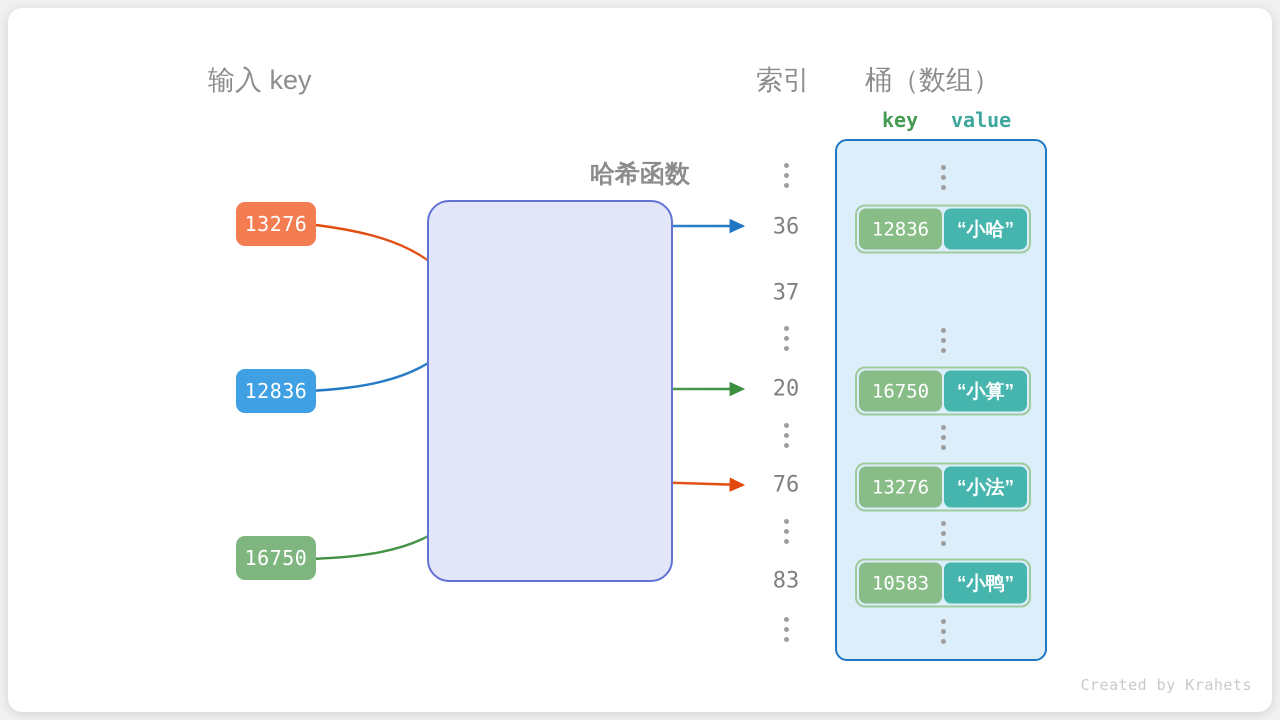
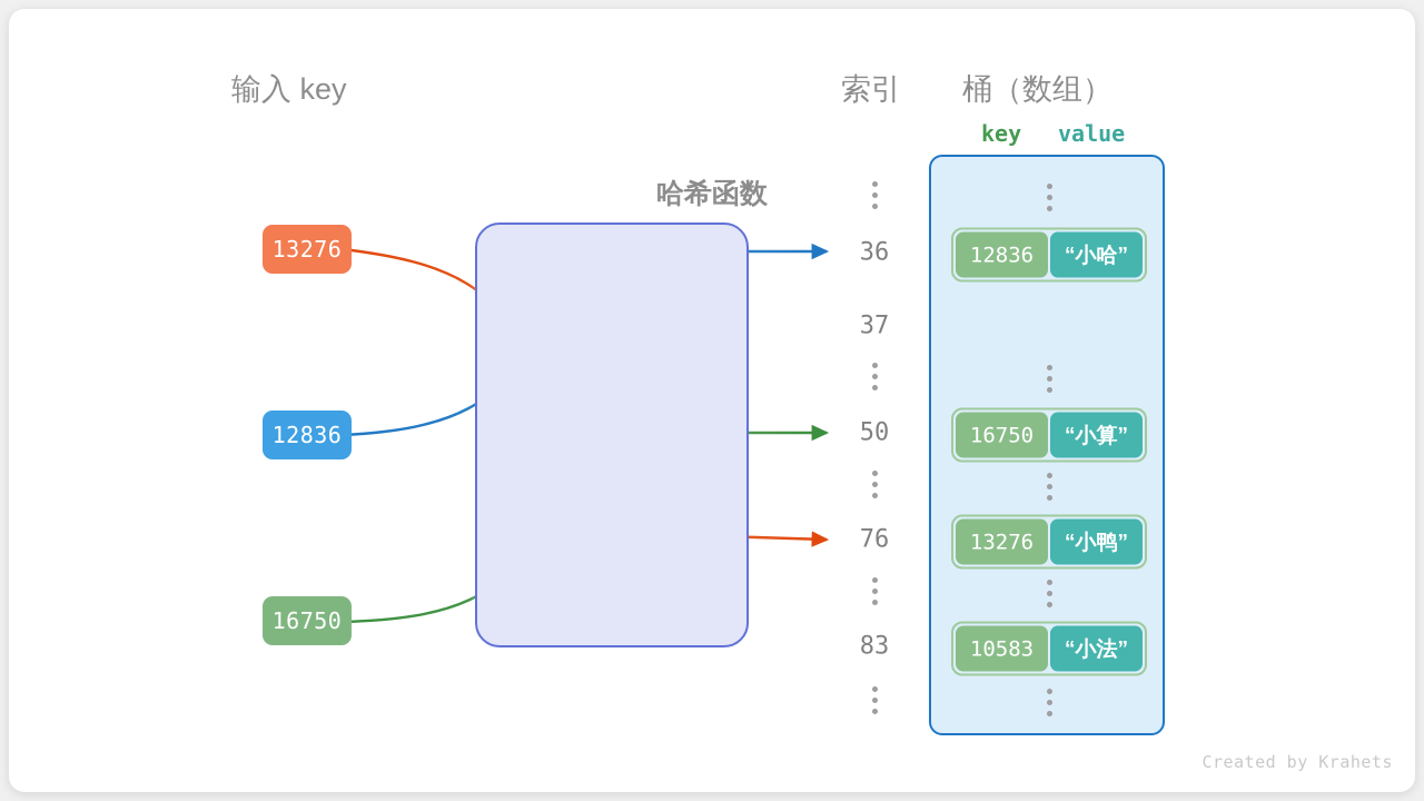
  输入 key
  索引
  桶（数组）
  key
  value
  13276
  12836
  16750
  哈希函数
  36
  37
- 20
+ 50
  76
  83
  12836
  “小哈”
  16750
  “小算”
  13276
- “小法”
+ “小鸭”
  10583
- “小鸭”
+ “小法”
  Created by Krahets
